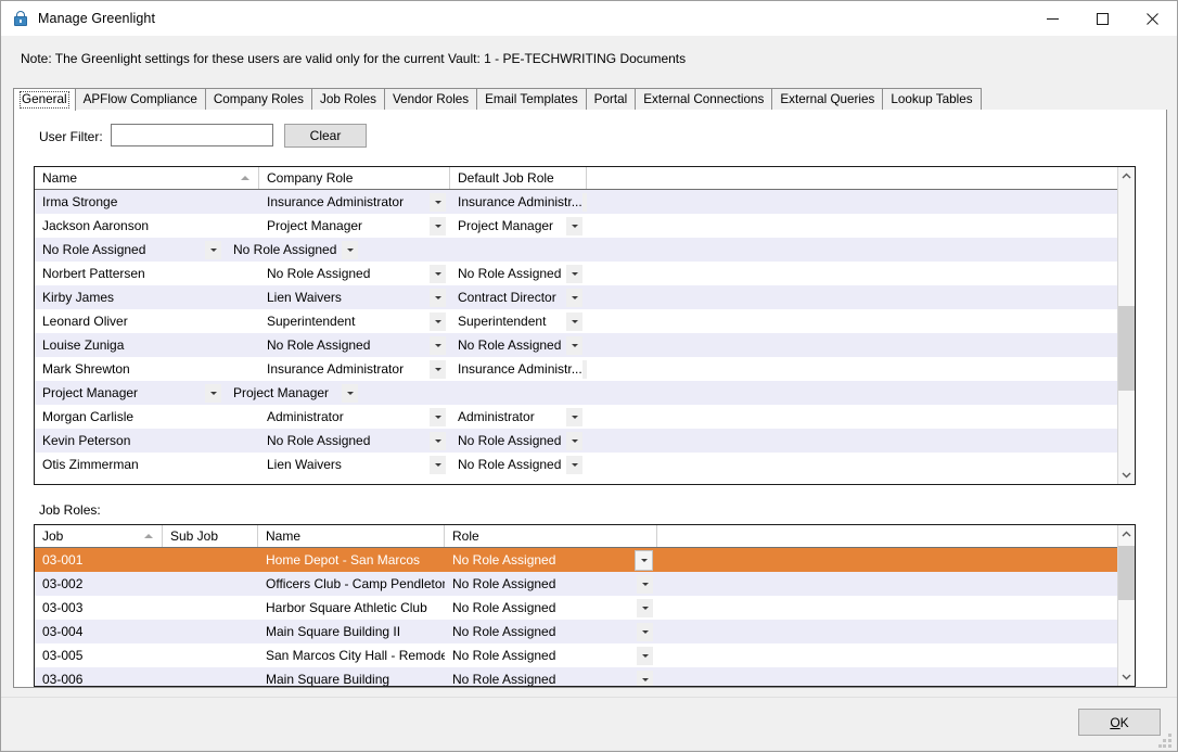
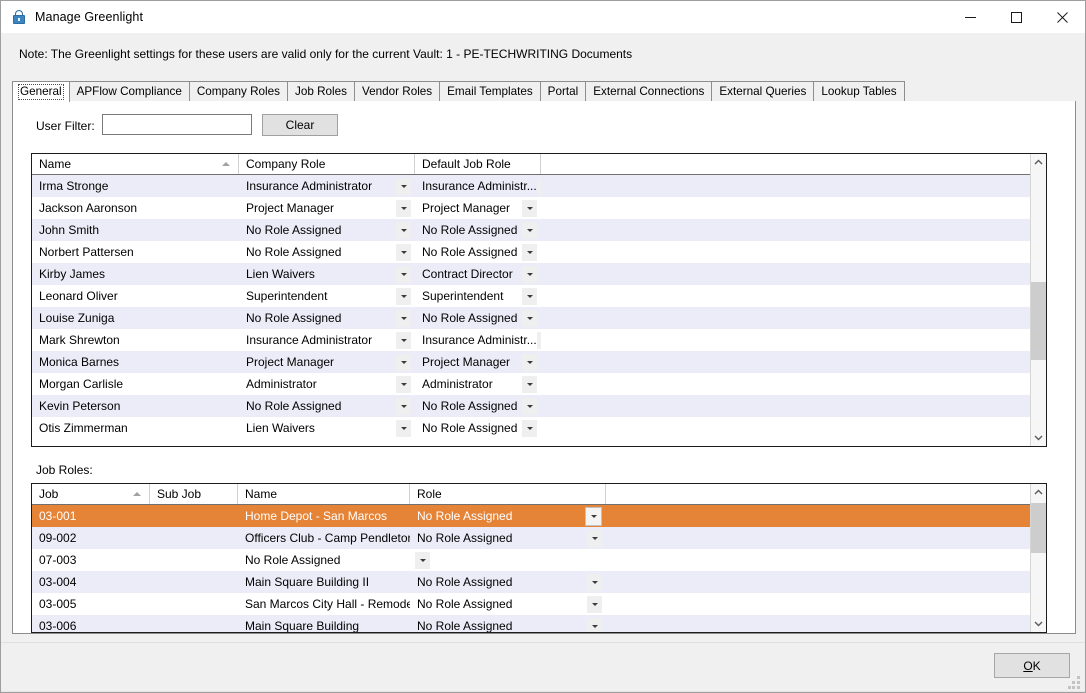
  Manage Greenlight
  Note: The Greenlight settings for these users are valid only for the current Vault: 1 - PE-TECHWRITING Documents
  General
  APFlow Compliance
  Company Roles
  Job Roles
  Vendor Roles
  Email Templates
  Portal
  External Connections
  External Queries
  Lookup Tables
  User Filter:
  Clear
  Name
  Company Role
  Default Job Role
  Irma Stronge
  Insurance Administrator
  Insurance Administr...
  Jackson Aaronson
  Project Manager
  Project Manager
+ John Smith
  No Role Assigned
  No Role Assigned
  Norbert Pattersen
  No Role Assigned
  No Role Assigned
  Kirby James
  Lien Waivers
  Contract Director
  Leonard Oliver
  Superintendent
  Superintendent
  Louise Zuniga
  No Role Assigned
  No Role Assigned
  Mark Shrewton
  Insurance Administrator
  Insurance Administr...
+ Monica Barnes
  Project Manager
  Project Manager
  Morgan Carlisle
  Administrator
  Administrator
  Kevin Peterson
  No Role Assigned
  No Role Assigned
  Otis Zimmerman
  Lien Waivers
  No Role Assigned
  Job Roles:
  Job
  Sub Job
  Name
  Role
  03-001
  Home Depot - San Marcos
  No Role Assigned
- 03-002
+ 09-002
  Officers Club - Camp Pendleto
  No Role Assigned
- 03-003
+ 07-003
- Harbor Square Athletic Club
  No Role Assigned
  03-004
  Main Square Building II
  No Role Assigned
  03-005
  San Marcos City Hall - Remode
  No Role Assigned
  03-006
  Main Square Building
  No Role Assigned
  O
  K
